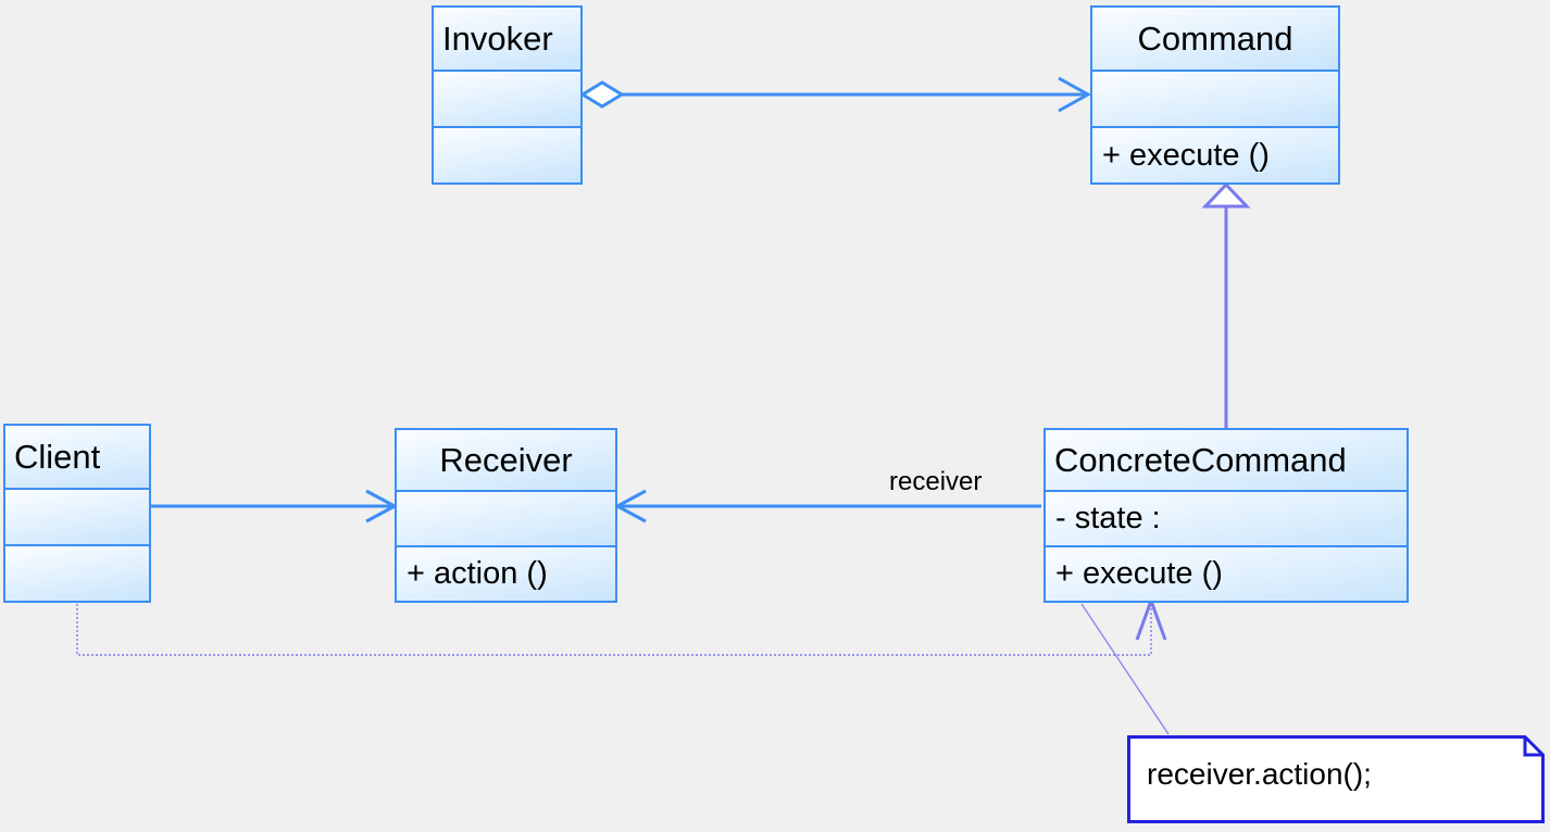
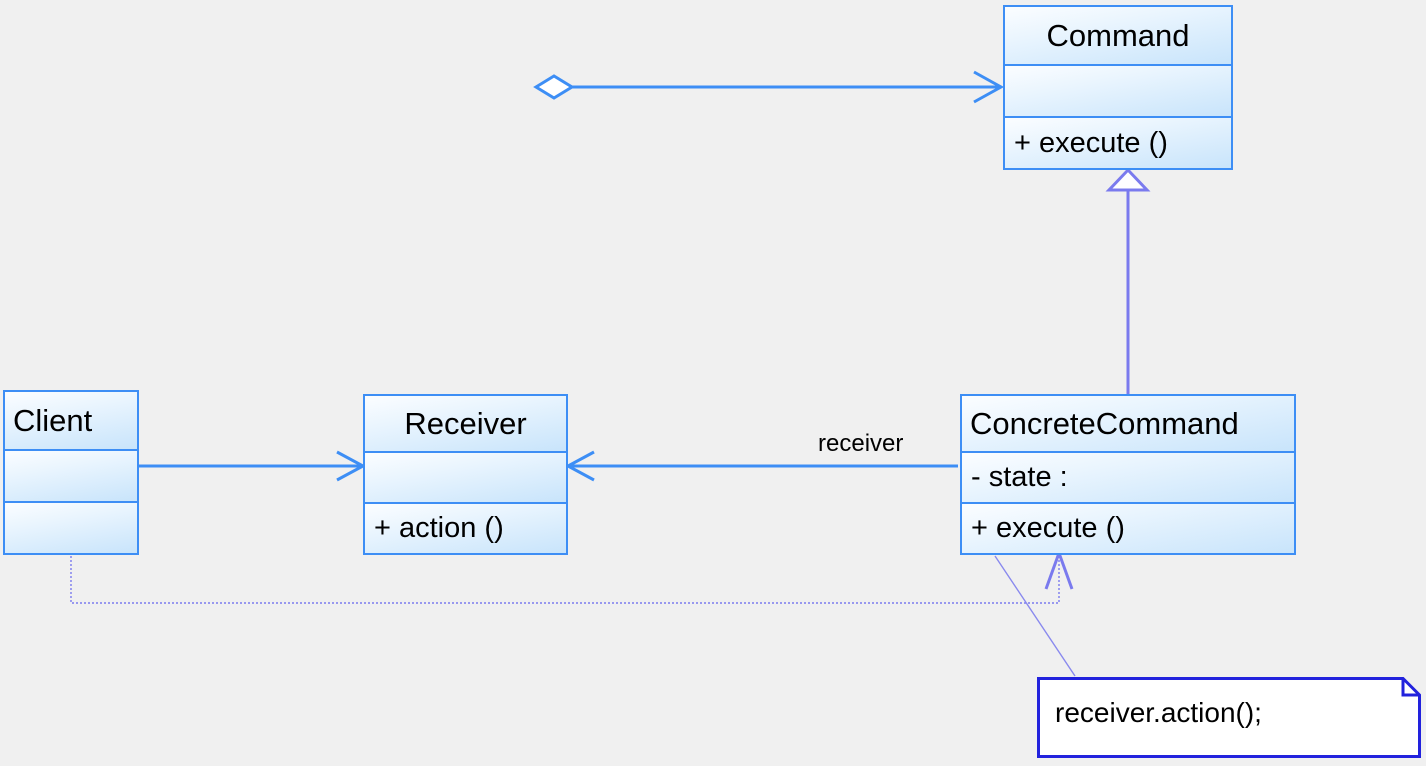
- Invoker
  Command
  + execute ()
  Client
  Receiver
  + action ()
  ConcreteCommand
  - state :
  + execute ()
  receiver
  receiver.action();
